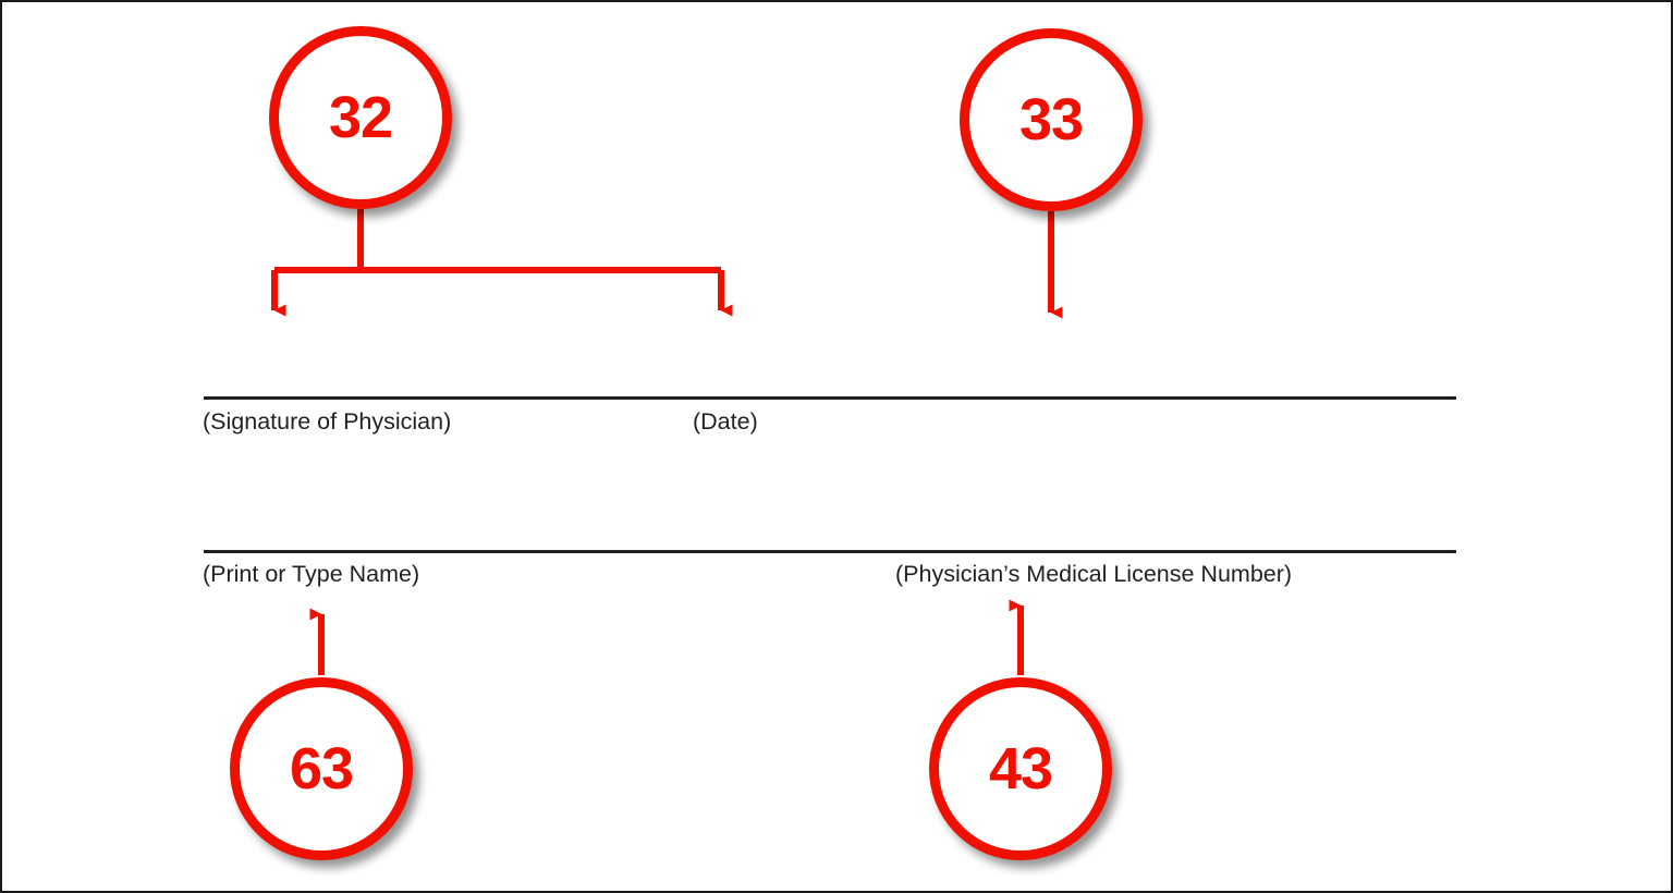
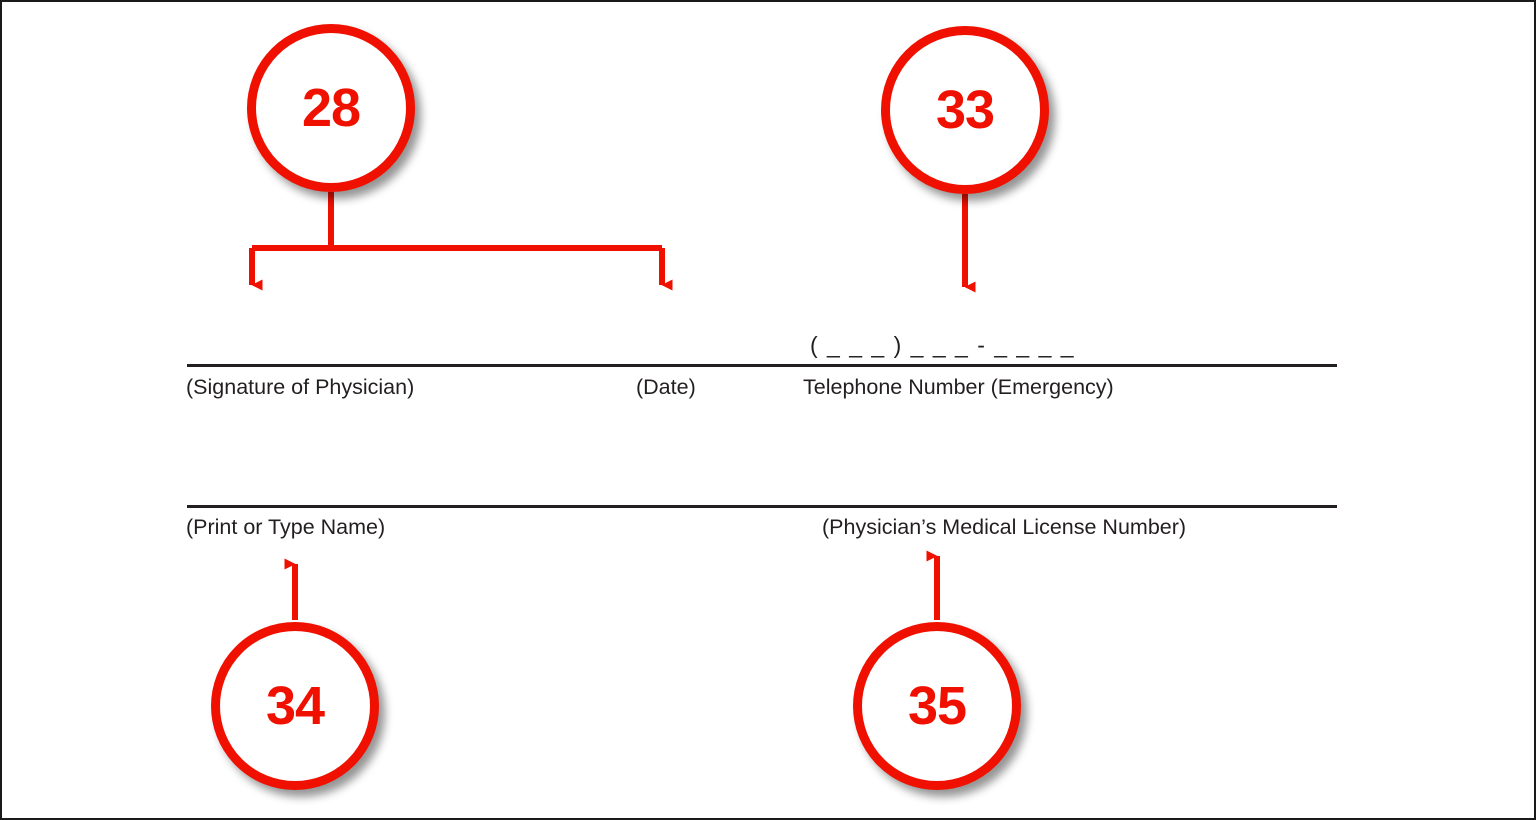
+ ( _ _ _ ) _ _ _ - _ _ _ _
  (Signature of Physician)
  (Date)
+ Telephone Number (Emergency)
  (Print or Type Name)
  (Physician’s Medical License Number)
- 32
+ 28
  33
- 63
+ 34
- 43
+ 35
